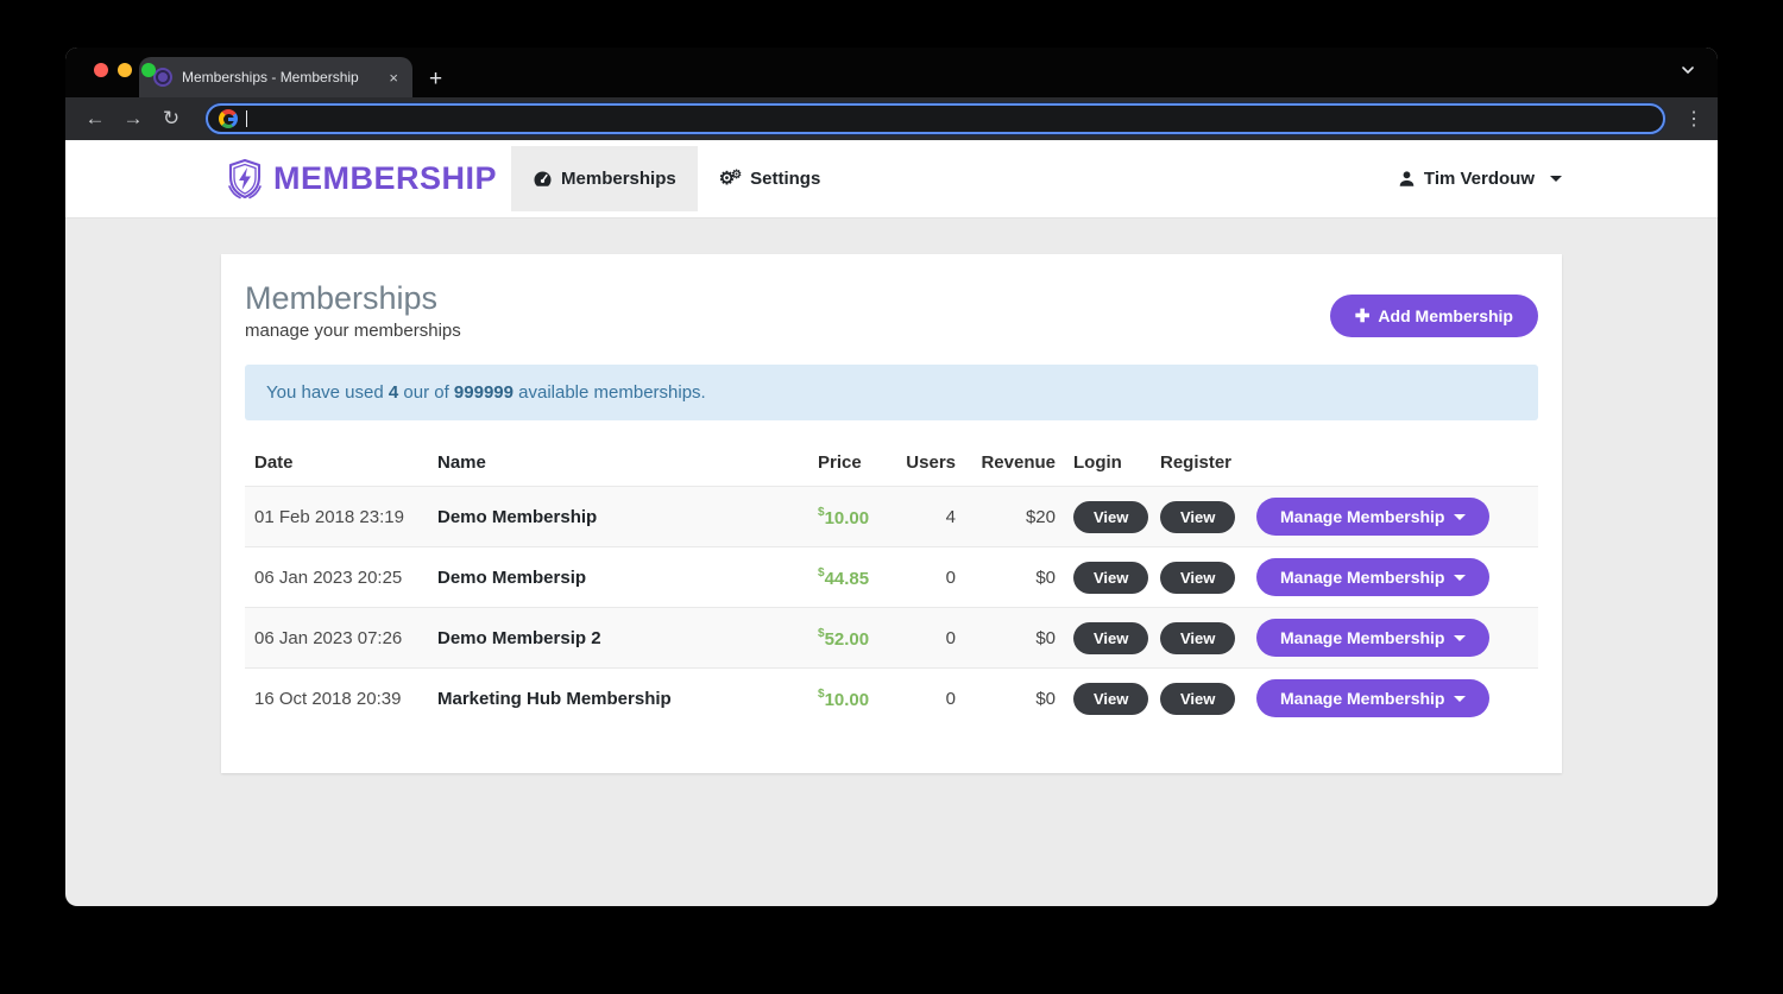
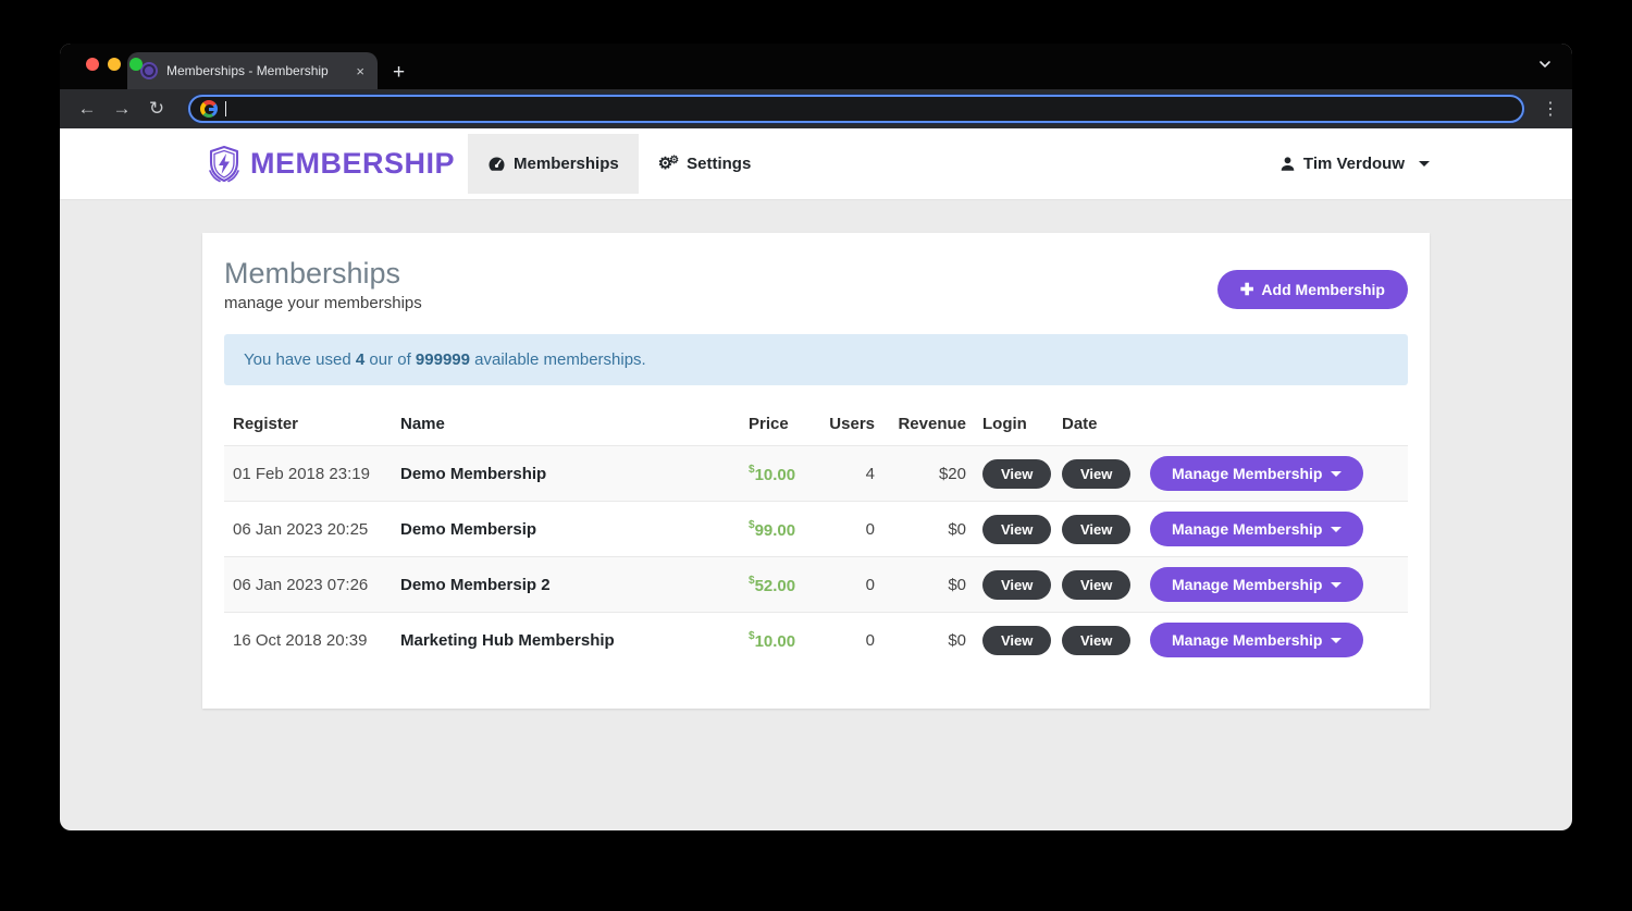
  Memberships - Membership
  ×
  +
  ←
  →
  ↻
  ⋮
  MEMBERSHIP
  Memberships
  ⚙⚙
  Settings
  Tim Verdouw
  Memberships
  manage your memberships
  ✚
  Add Membership
  You have used 4 our of 999999 available memberships.
- Date
+ Register
  Name
  Price
  Users
  Revenue
  Login
- Register
+ Date
  01 Feb 2018 23:19
  Demo Membership
  $10.00
  4
  $20
  View
  View
  Manage Membership
  06 Jan 2023 20:25
  Demo Membersip
- $44.85
+ $99.00
  0
  $0
  View
  View
  Manage Membership
  06 Jan 2023 07:26
  Demo Membersip 2
  $52.00
  0
  $0
  View
  View
  Manage Membership
  16 Oct 2018 20:39
  Marketing Hub Membership
  $10.00
  0
  $0
  View
  View
  Manage Membership
